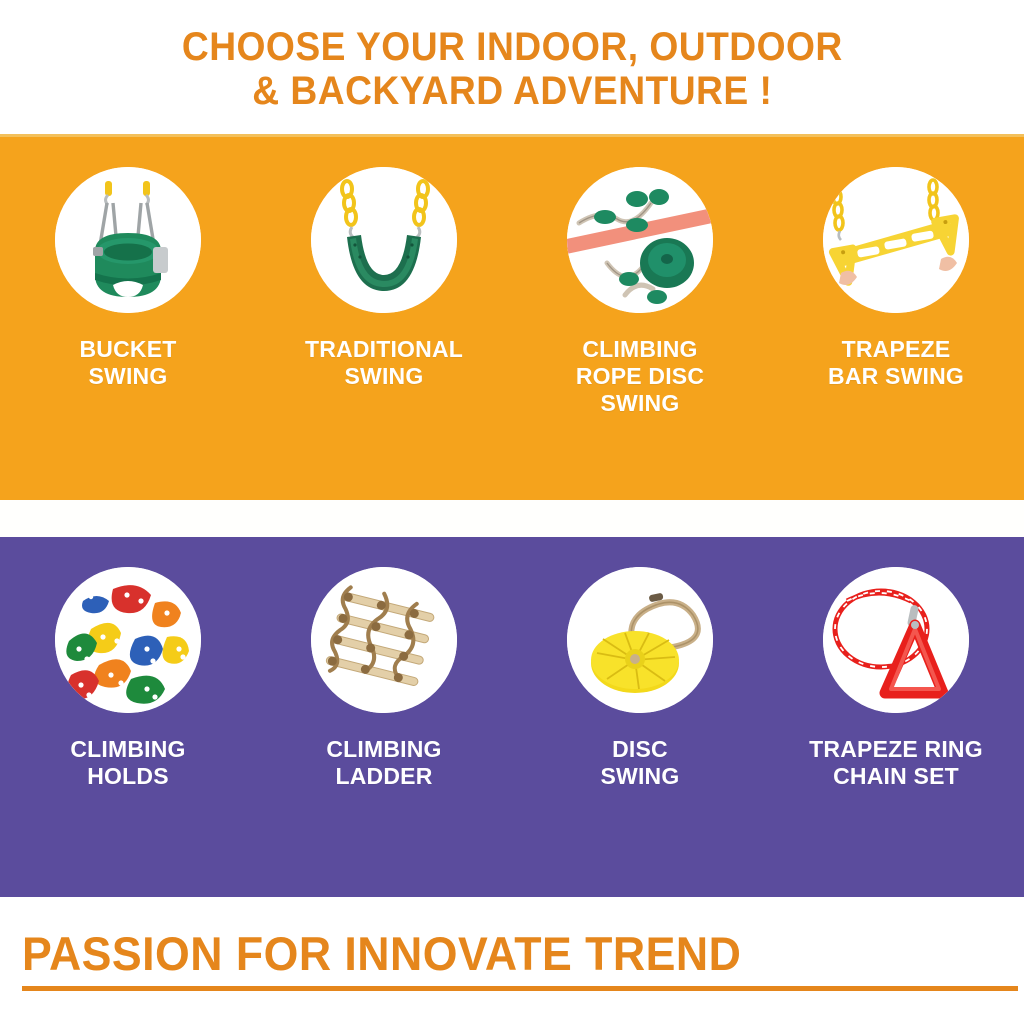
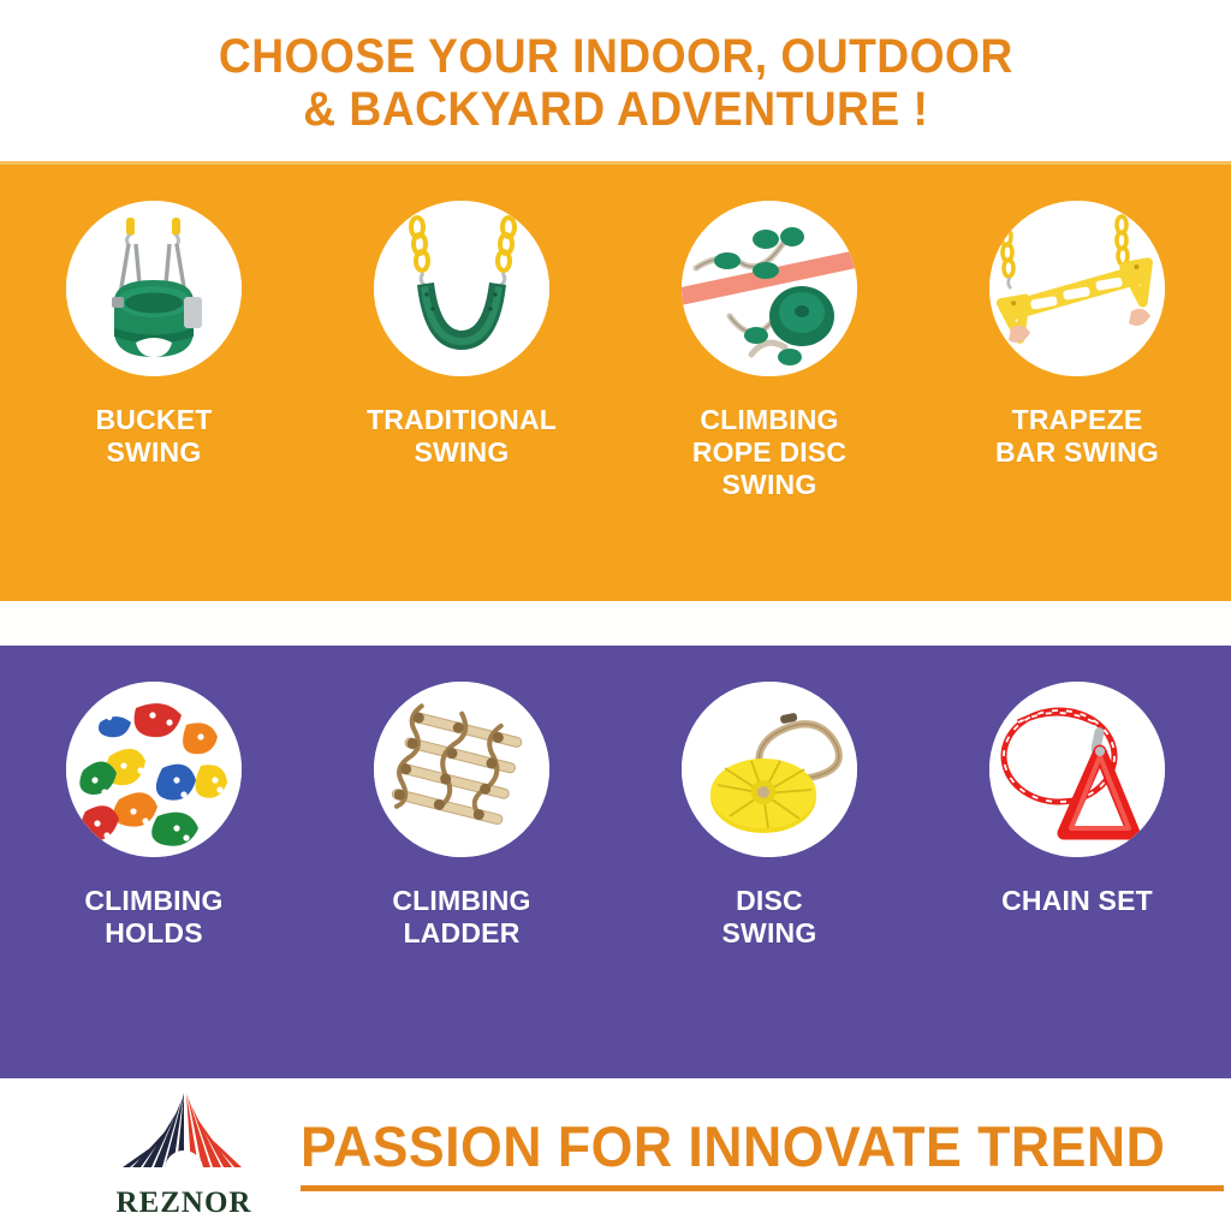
  CHOOSE YOUR INDOOR, OUTDOOR
  & BACKYARD ADVENTURE !
  BUCKET
  SWING
  TRADITIONAL
  SWING
  CLIMBING
  ROPE DISC
  SWING
  TRAPEZE
  BAR SWING
  CLIMBING
  HOLDS
  CLIMBING
  LADDER
  DISC
  SWING
- TRAPEZE RING
  CHAIN SET
+ REZNOR
  PASSION FOR INNOVATE TREND
